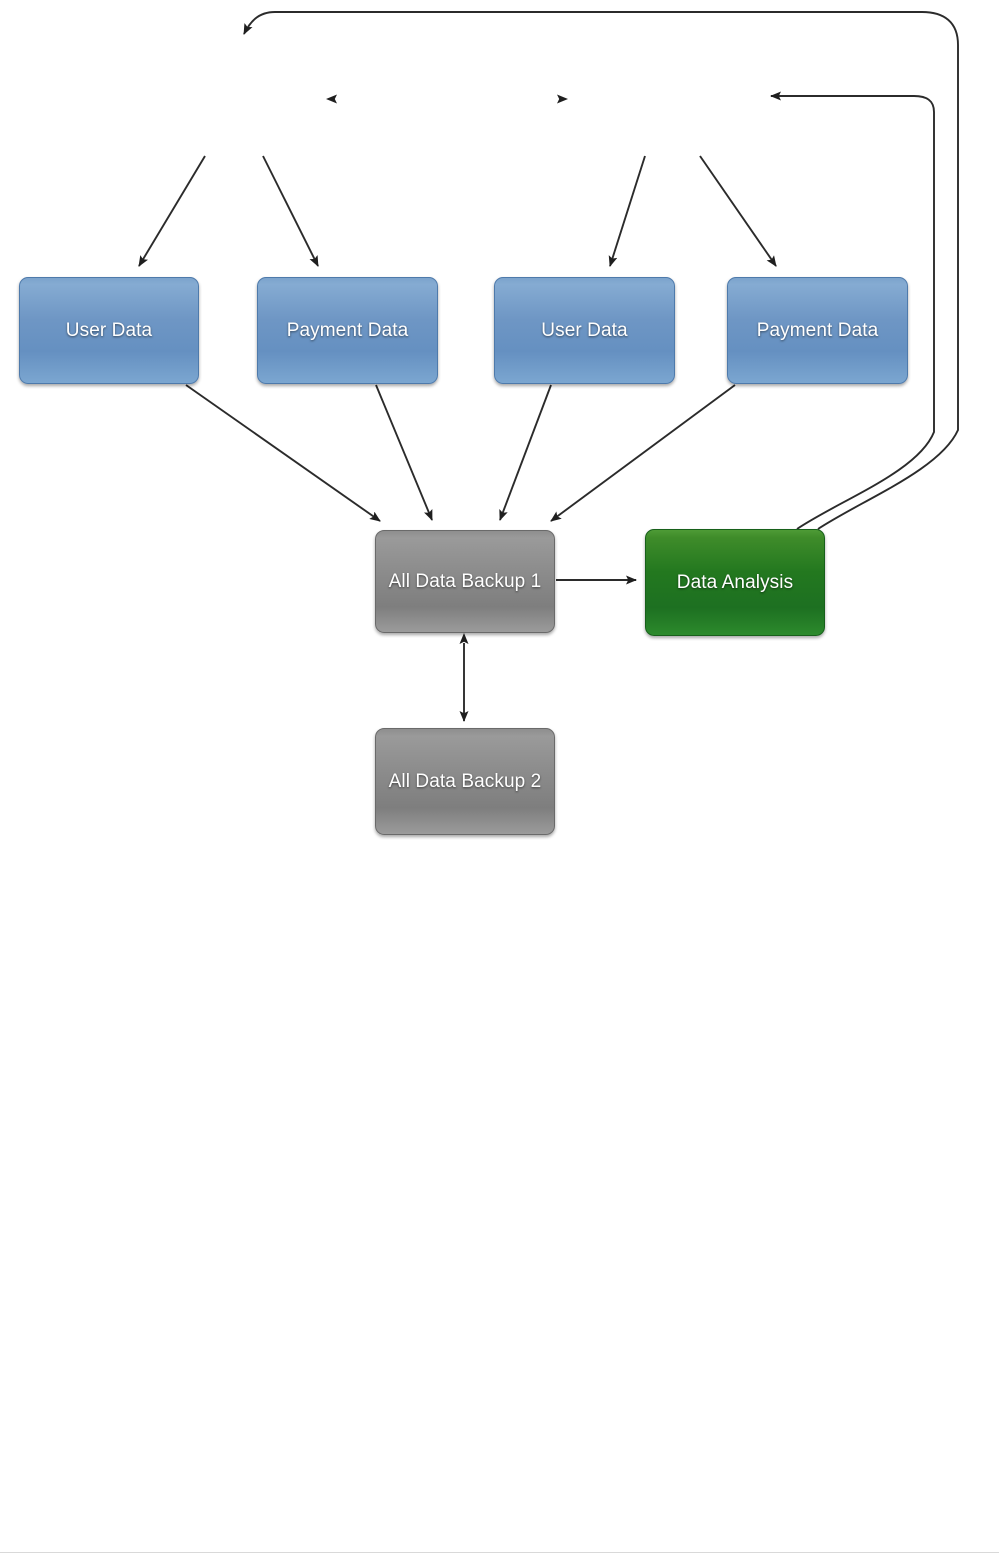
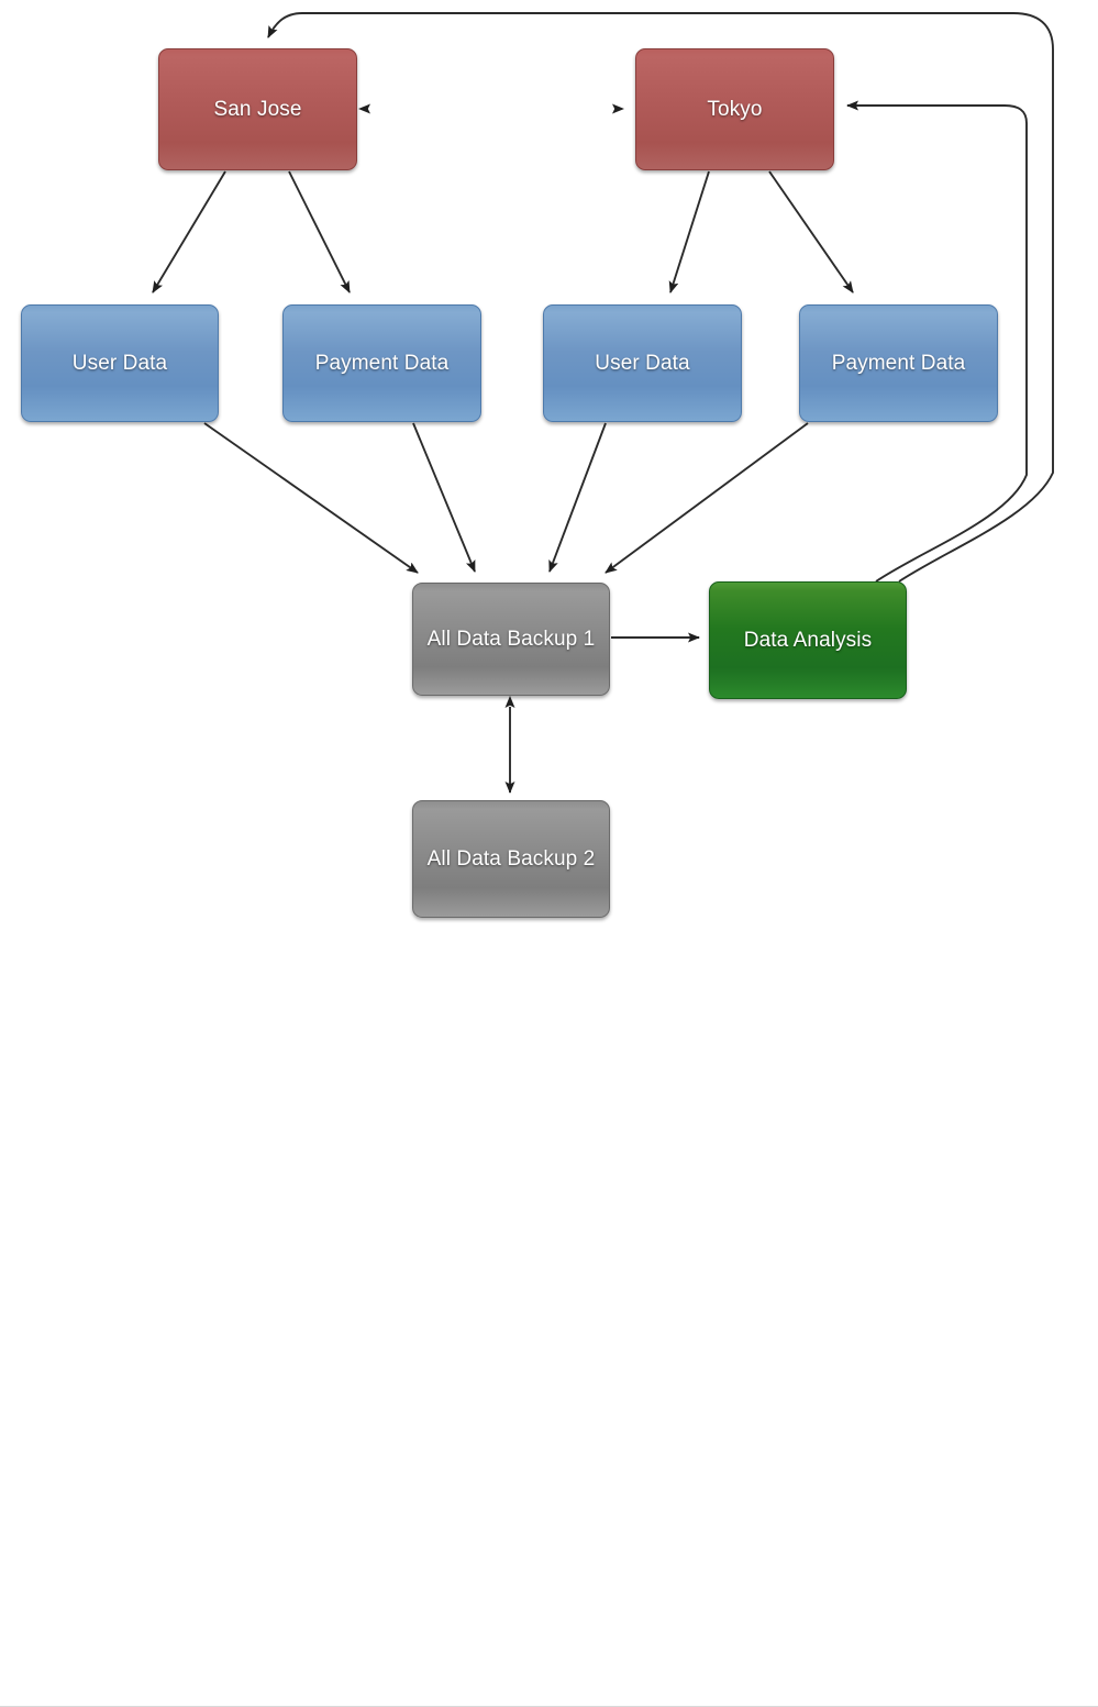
+ San Jose
+ Tokyo
  User Data
  Payment Data
  User Data
  Payment Data
  All Data Backup 1
  All Data Backup 2
  Data Analysis
